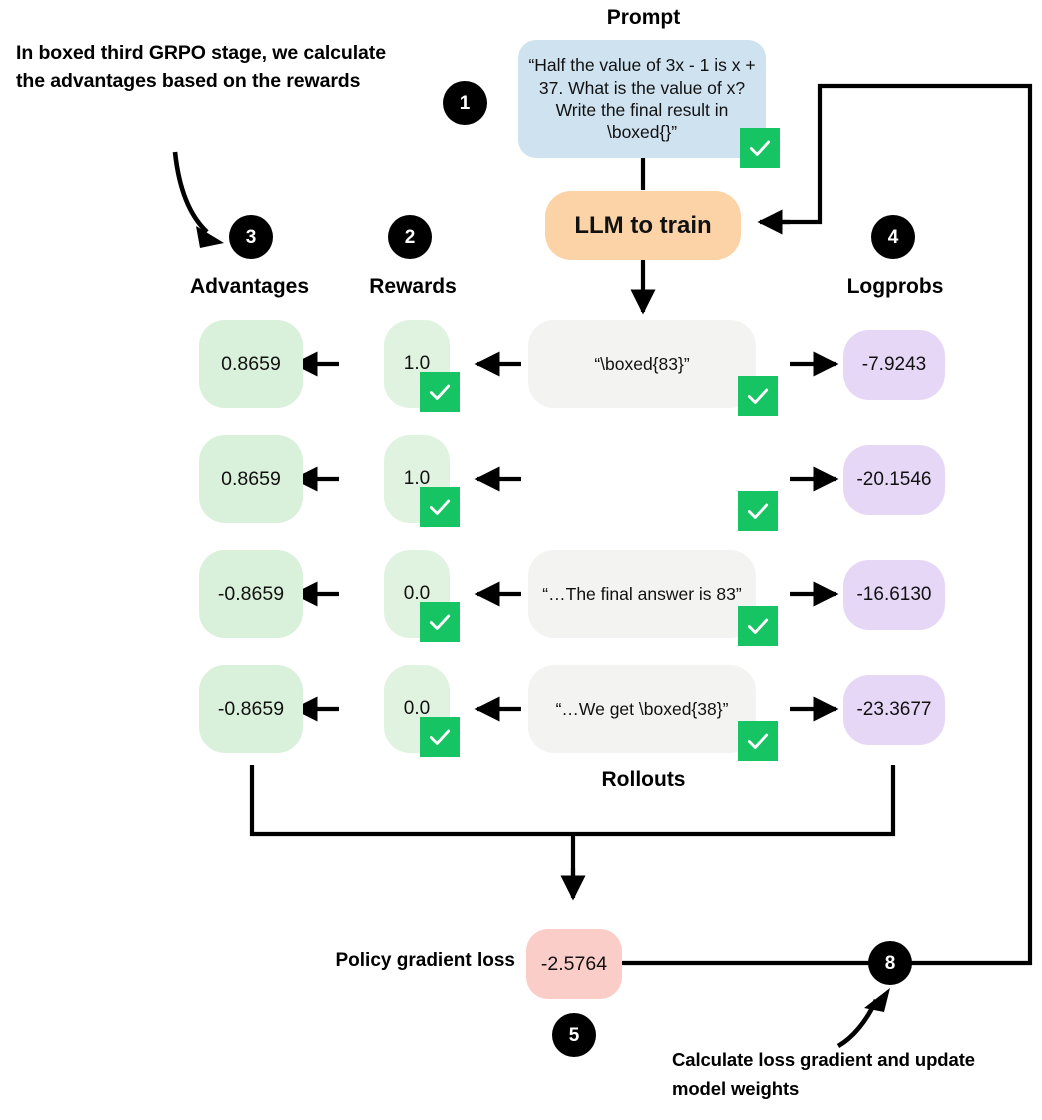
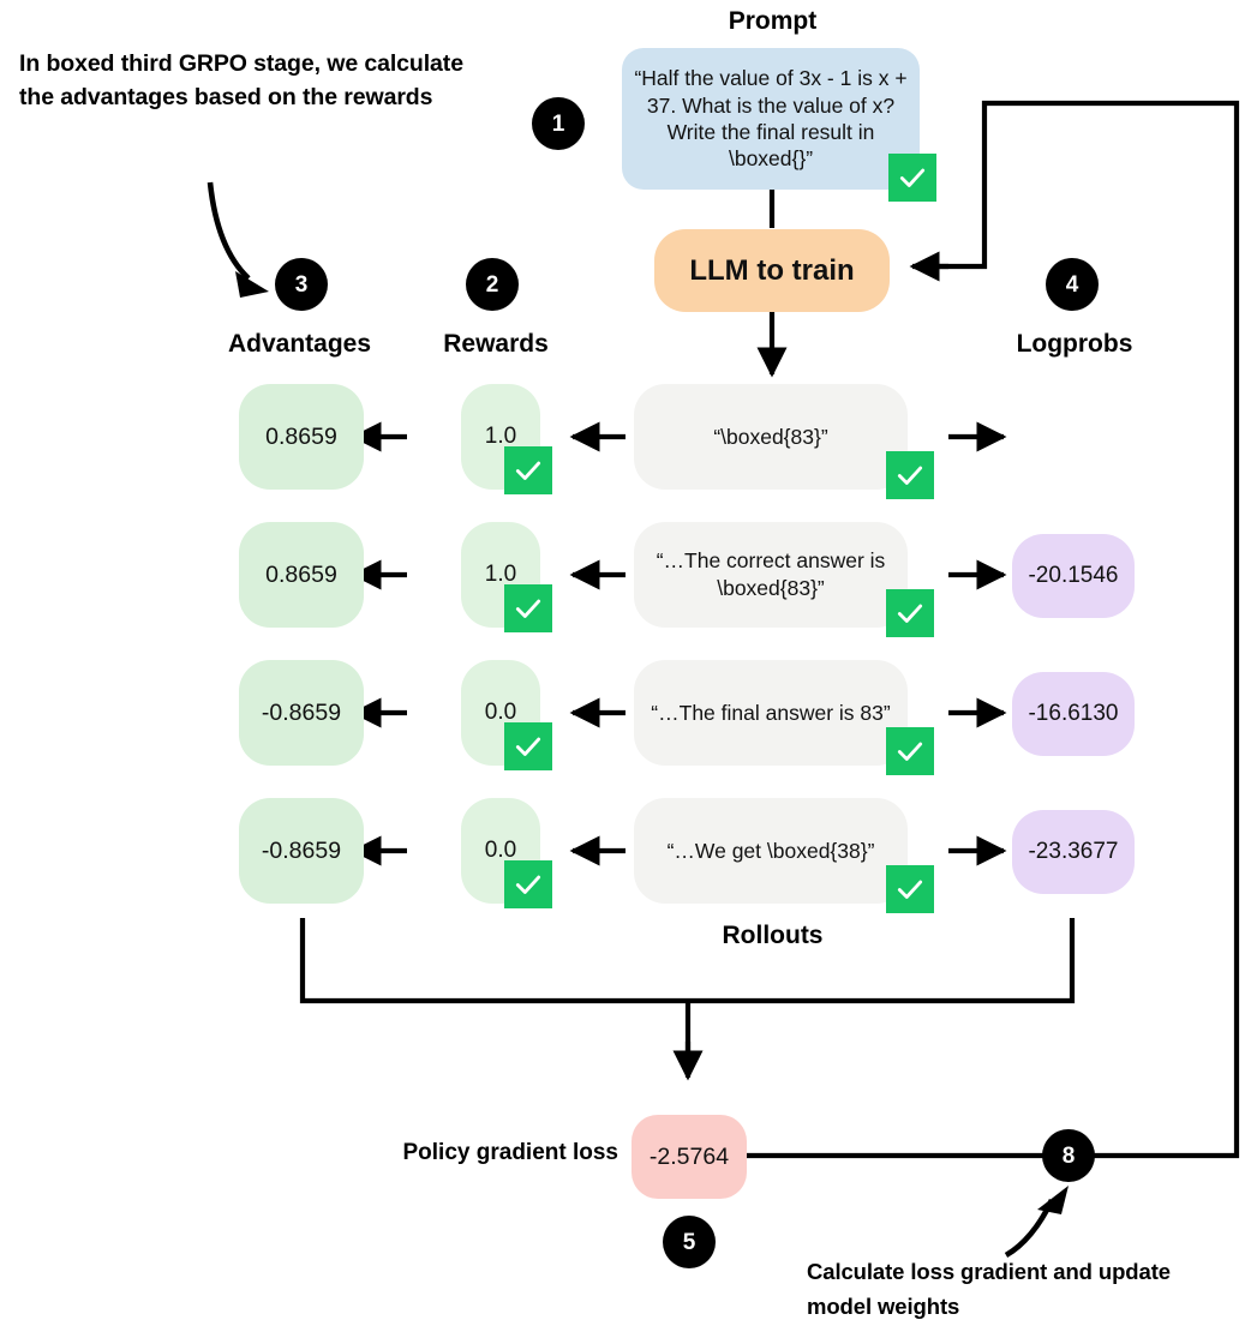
  In boxed third GRPO stage, we calculate the advantages based on the rewards
  Calculate loss gradient and update model weights
  Prompt
  Advantages
  Rewards
  Logprobs
  Rollouts
  Policy gradient loss
  1
  2
  3
  4
  5
  8
  “Half the value of 3x - 1 is x + 37. What is the value of x? Write the final result in \boxed{}”
  LLM to train
  0.8659
  1.0
  “\boxed{83}”
- -7.9243
  0.8659
  1.0
+ “…The correct answer is \boxed{83}”
  -20.1546
  -0.8659
  0.0
  “…The final answer is 83”
  -16.6130
  -0.8659
  0.0
  “…We get \boxed{38}”
  -23.3677
  -2.5764
